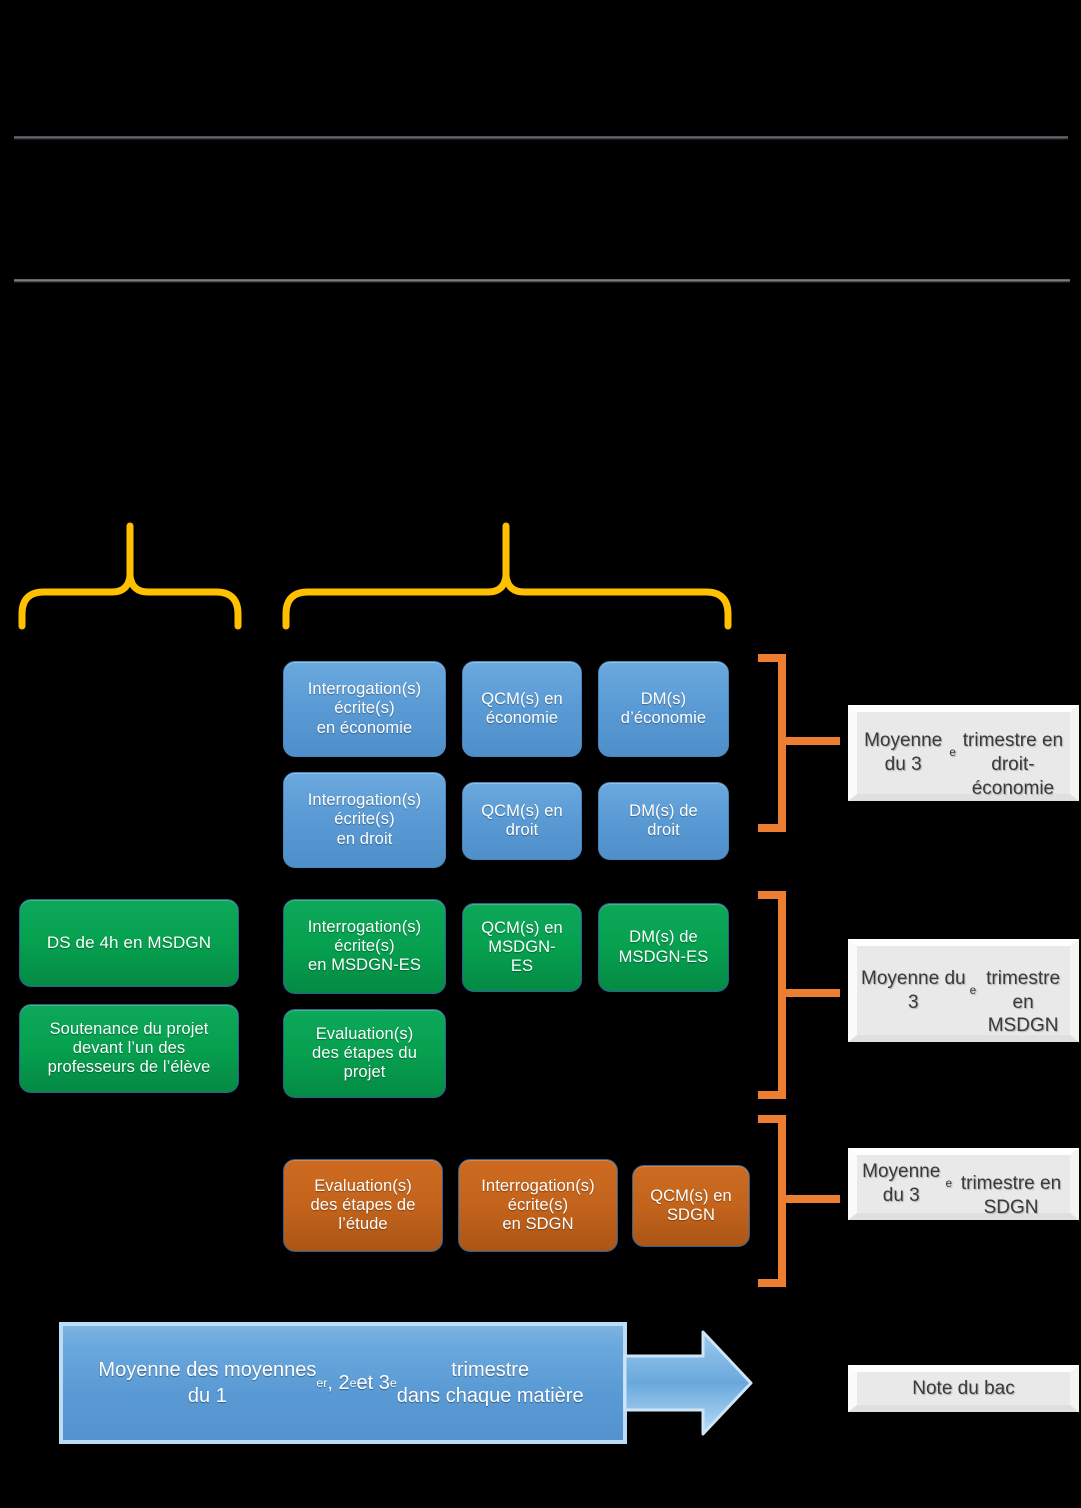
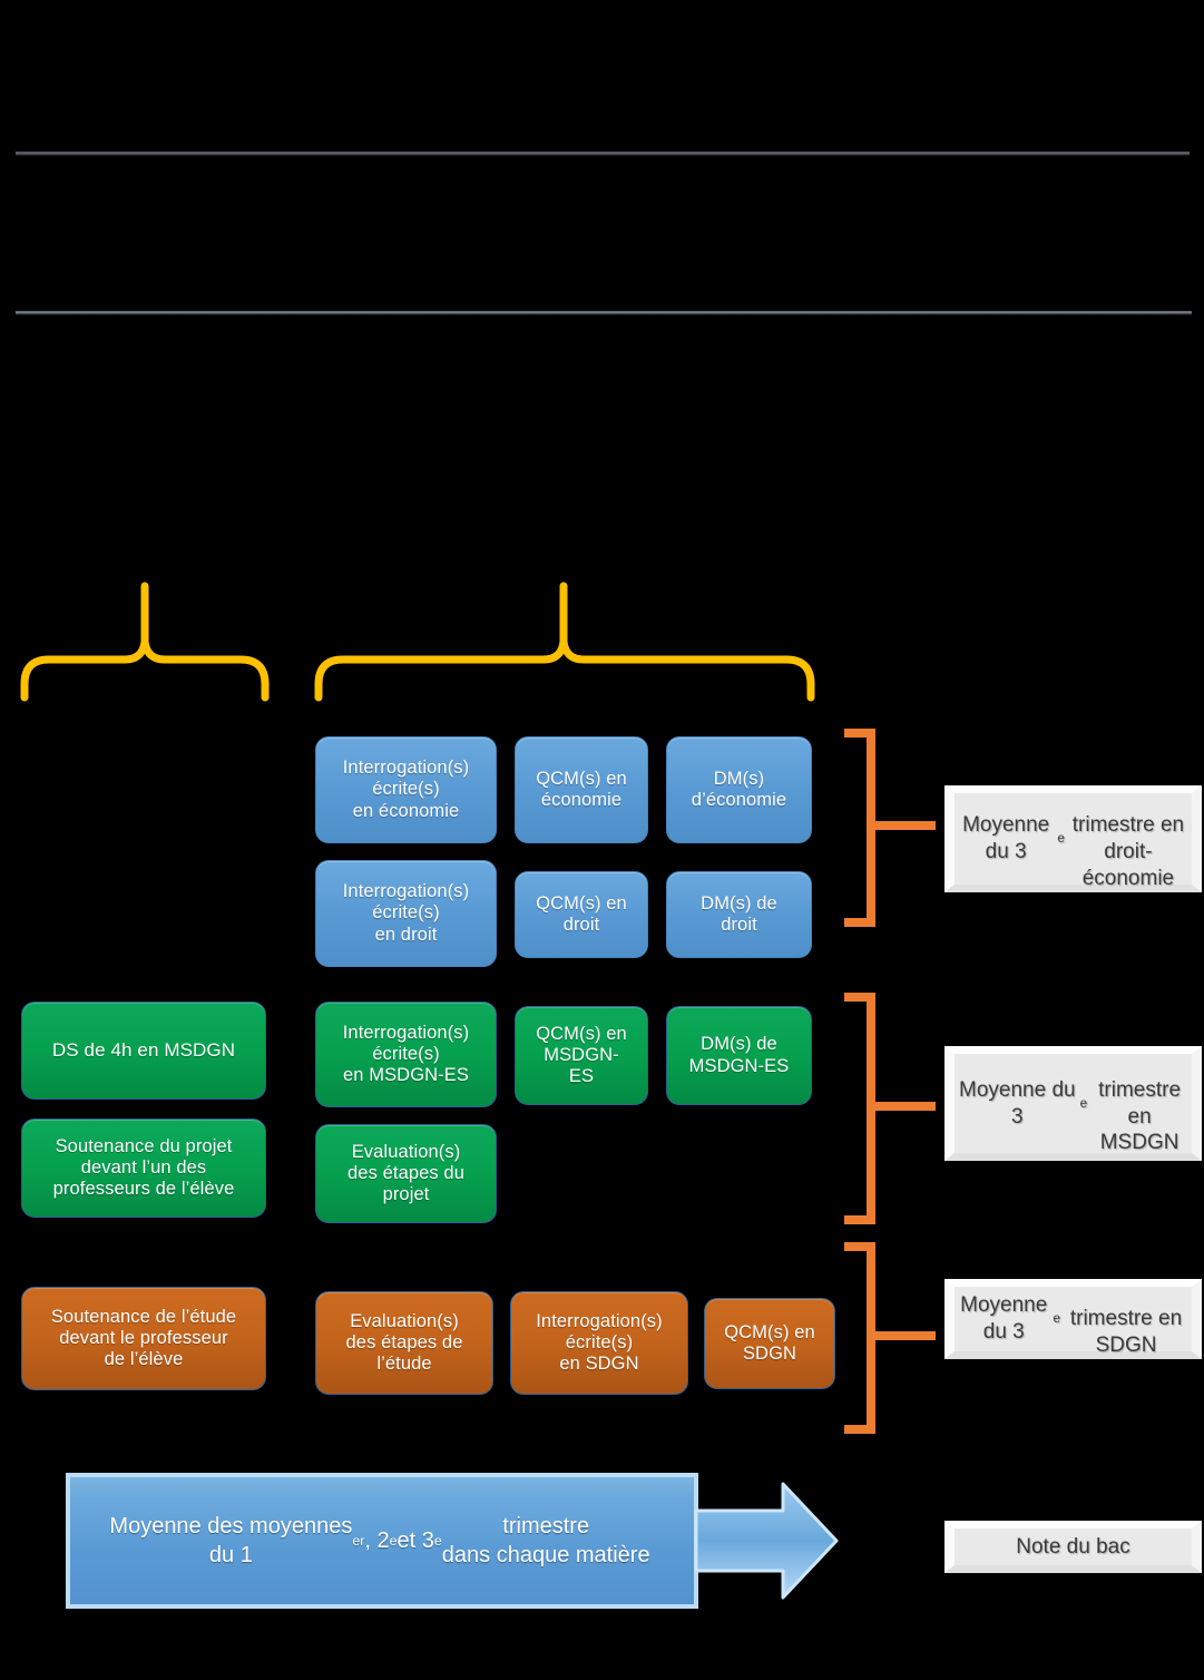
  Interrogation(s)
  écrite(s)
  en économie
  QCM(s) en
  économie
  DM(s)
  d’économie
  Interrogation(s)
  écrite(s)
  en droit
  QCM(s) en
  droit
  DM(s) de
  droit
  Moyenne du 3
  e
  trimestre en droit-
  économie
  DS de 4h en MSDGN
  Interrogation(s)
  écrite(s)
  en MSDGN-ES
  QCM(s) en
  MSDGN-
  ES
  DM(s) de
  MSDGN-ES
  Soutenance du projet
  devant l’un des
  professeurs de l’élève
  Evaluation(s)
  des étapes du
  projet
  Moyenne du 3
  e
  trimestre en
  MSDGN
+ Soutenance de l’étude
+ devant le professeur
+ de l’élève
  Evaluation(s)
  des étapes de
  l’étude
  Interrogation(s)
  écrite(s)
  en SDGN
  QCM(s) en
  SDGN
  Moyenne du 3
  e
  trimestre en SDGN
  Moyenne des moyennes
  du 1
  er
  , 2
  e
  et 3
  e
  trimestre
  dans chaque matière
  Note du bac
